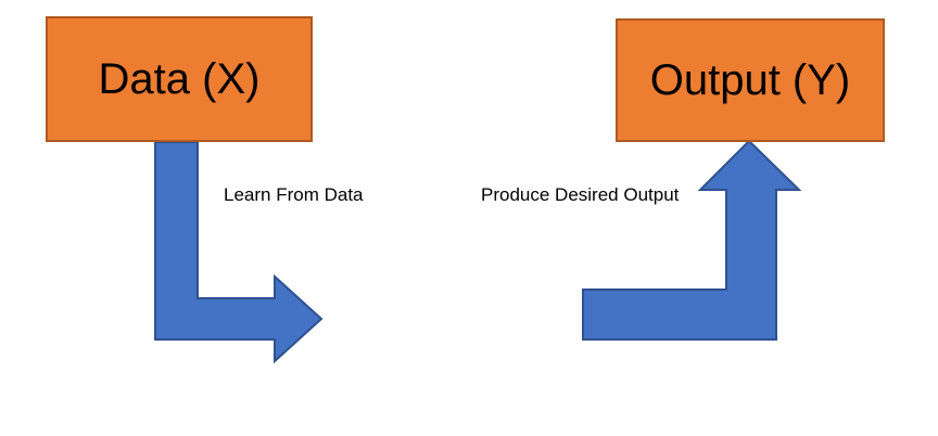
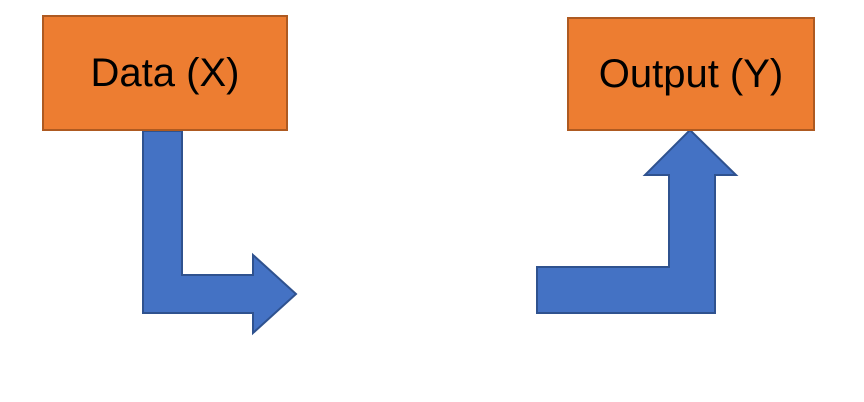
  Data (X)
  Output (Y)
- Learn From Data
- Produce Desired Output
